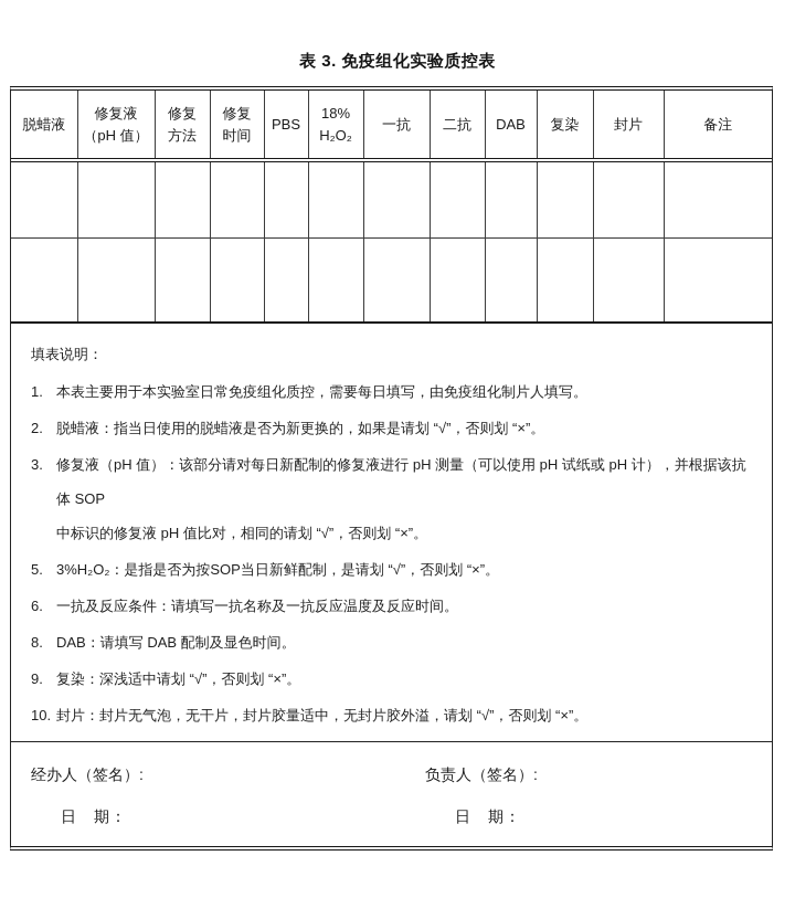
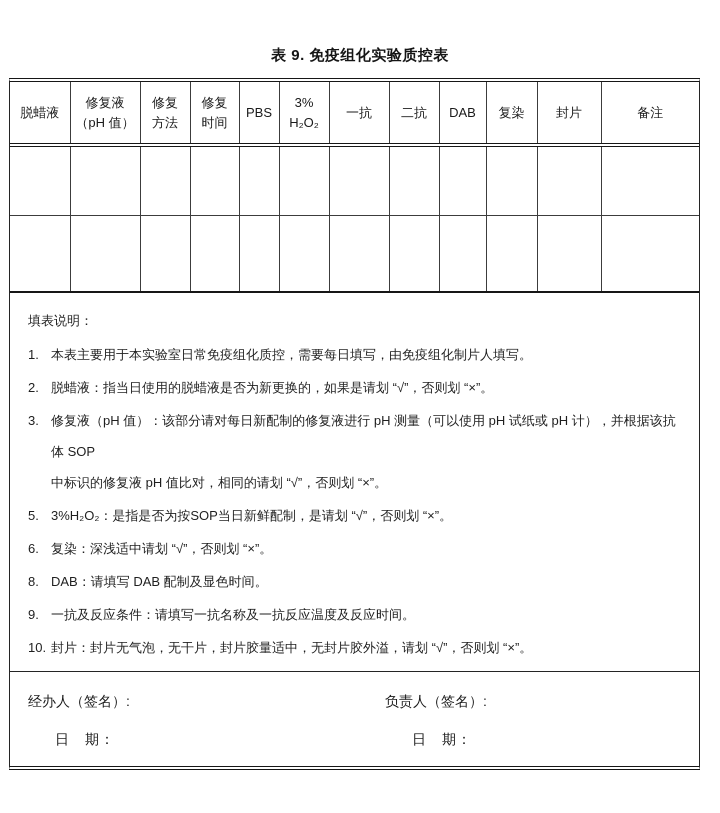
- 表 3. 免疫组化实验质控表
+ 表 9. 免疫组化实验质控表
- 脱蜡液	修复液 （pH 值）	修复 方法	修复 时间	PBS	18% H₂O₂	一抗	二抗	DAB	复染	封片	备注
+ 脱蜡液	修复液 （pH 值）	修复 方法	修复 时间	PBS	3% H₂O₂	一抗	二抗	DAB	复染	封片	备注
  填表说明：
  1.
  本表主要用于本实验室日常免疫组化质控，需要每日填写，由免疫组化制片人填写。
  2.
  脱蜡液：指当日使用的脱蜡液是否为新更换的，如果是请划 “√”，否则划 “×”。
  3.
  修复液（pH 值）：该部分请对每日新配制的修复液进行 pH 测量（可以使用 pH 试纸或 pH 计），并根据该抗体 SOP
  中标识的修复液 pH 值比对，相同的请划 “√”，否则划 “×”。
  5.
  3%H₂O₂：是指是否为按SOP当日新鲜配制，是请划 “√”，否则划 “×”。
  6.
- 一抗及反应条件：请填写一抗名称及一抗反应温度及反应时间。
+ 复染：深浅适中请划 “√”，否则划 “×”。
  8.
  DAB：请填写 DAB 配制及显色时间。
  9.
- 复染：深浅适中请划 “√”，否则划 “×”。
+ 一抗及反应条件：请填写一抗名称及一抗反应温度及反应时间。
  10.
  封片：封片无气泡，无干片，封片胶量适中，无封片胶外溢，请划 “√”，否则划 “×”。
  经办人（签名）:
  日 期：
  负责人（签名）:
  日 期：
